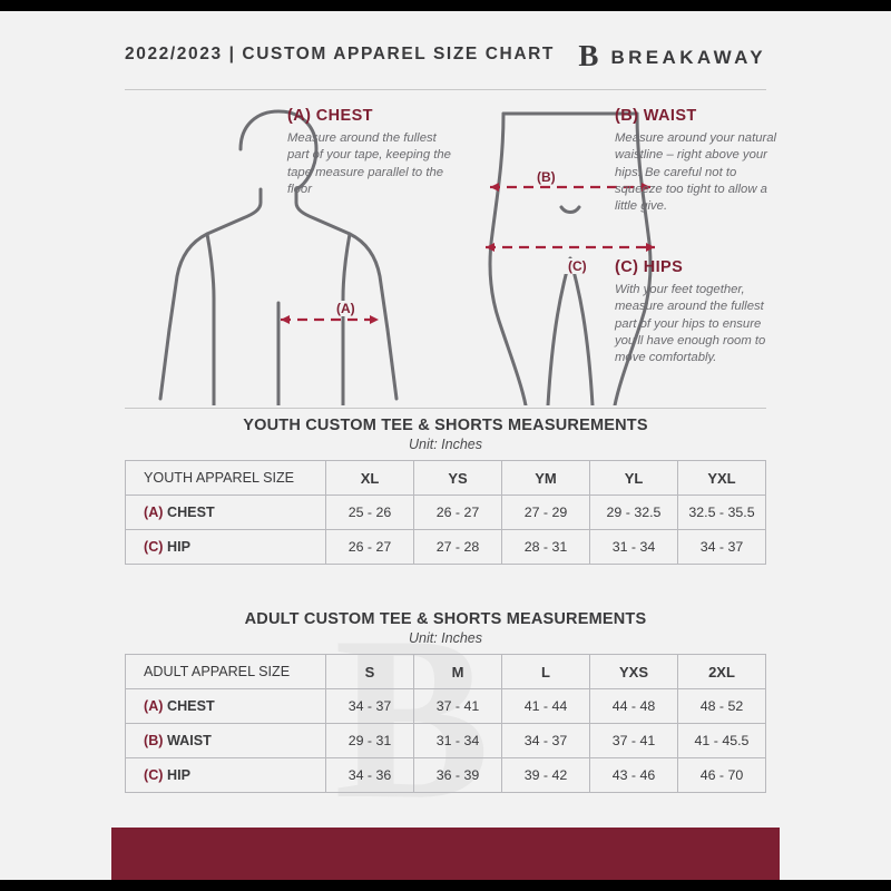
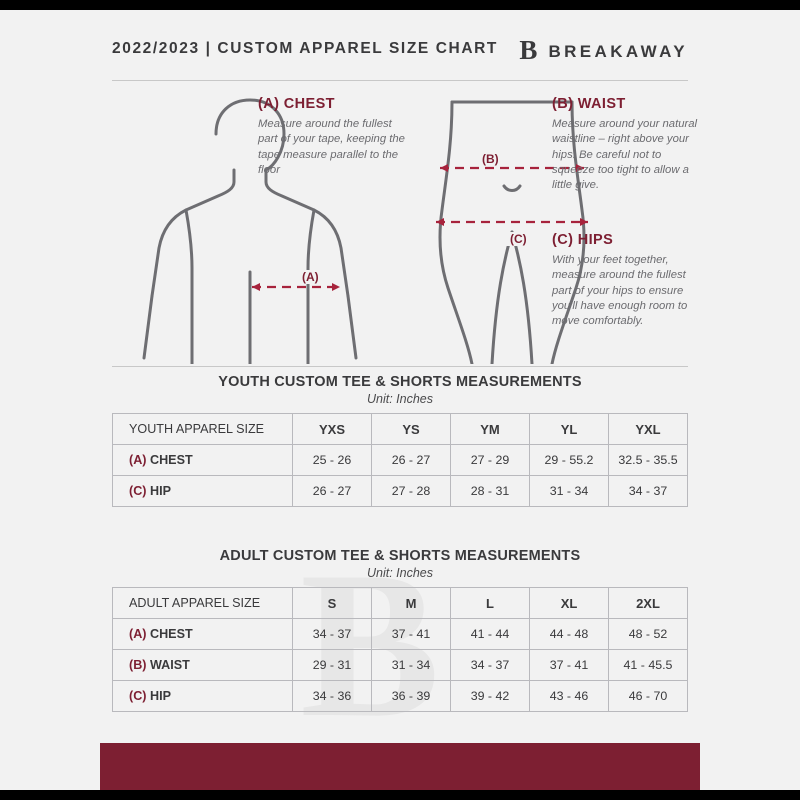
  B
  2022/2023 | CUSTOM APPAREL SIZE CHART
  B
  BREAKAWAY
  (A)
  (B)
  (C)
  (A) CHEST
  Measure around the fullest part of your tape, keeping the tape measure parallel to the floor
  (B) WAIST
  Measure around your natural waistline – right above your hips. Be careful not to squeeze too tight to allow a little give.
  (C) HIPS
  With your feet together, measure around the fullest part of your hips to ensure you'll have enough room to move comfortably.
  YOUTH CUSTOM TEE & SHORTS MEASUREMENTS
  Unit: Inches
- YOUTH APPAREL SIZE	XL	YS	YM	YL	YXL
+ YOUTH APPAREL SIZE	YXS	YS	YM	YL	YXL
- (A) CHEST	25 - 26	26 - 27	27 - 29	29 - 32.5	32.5 - 35.5
+ (A) CHEST	25 - 26	26 - 27	27 - 29	29 - 55.2	32.5 - 35.5
  (C) HIP	26 - 27	27 - 28	28 - 31	31 - 34	34 - 37
  ADULT CUSTOM TEE & SHORTS MEASUREMENTS
  Unit: Inches
- ADULT APPAREL SIZE	S	M	L	YXS	2XL
+ ADULT APPAREL SIZE	S	M	L	XL	2XL
  (A) CHEST	34 - 37	37 - 41	41 - 44	44 - 48	48 - 52
  (B) WAIST	29 - 31	31 - 34	34 - 37	37 - 41	41 - 45.5
  (C) HIP	34 - 36	36 - 39	39 - 42	43 - 46	46 - 70
